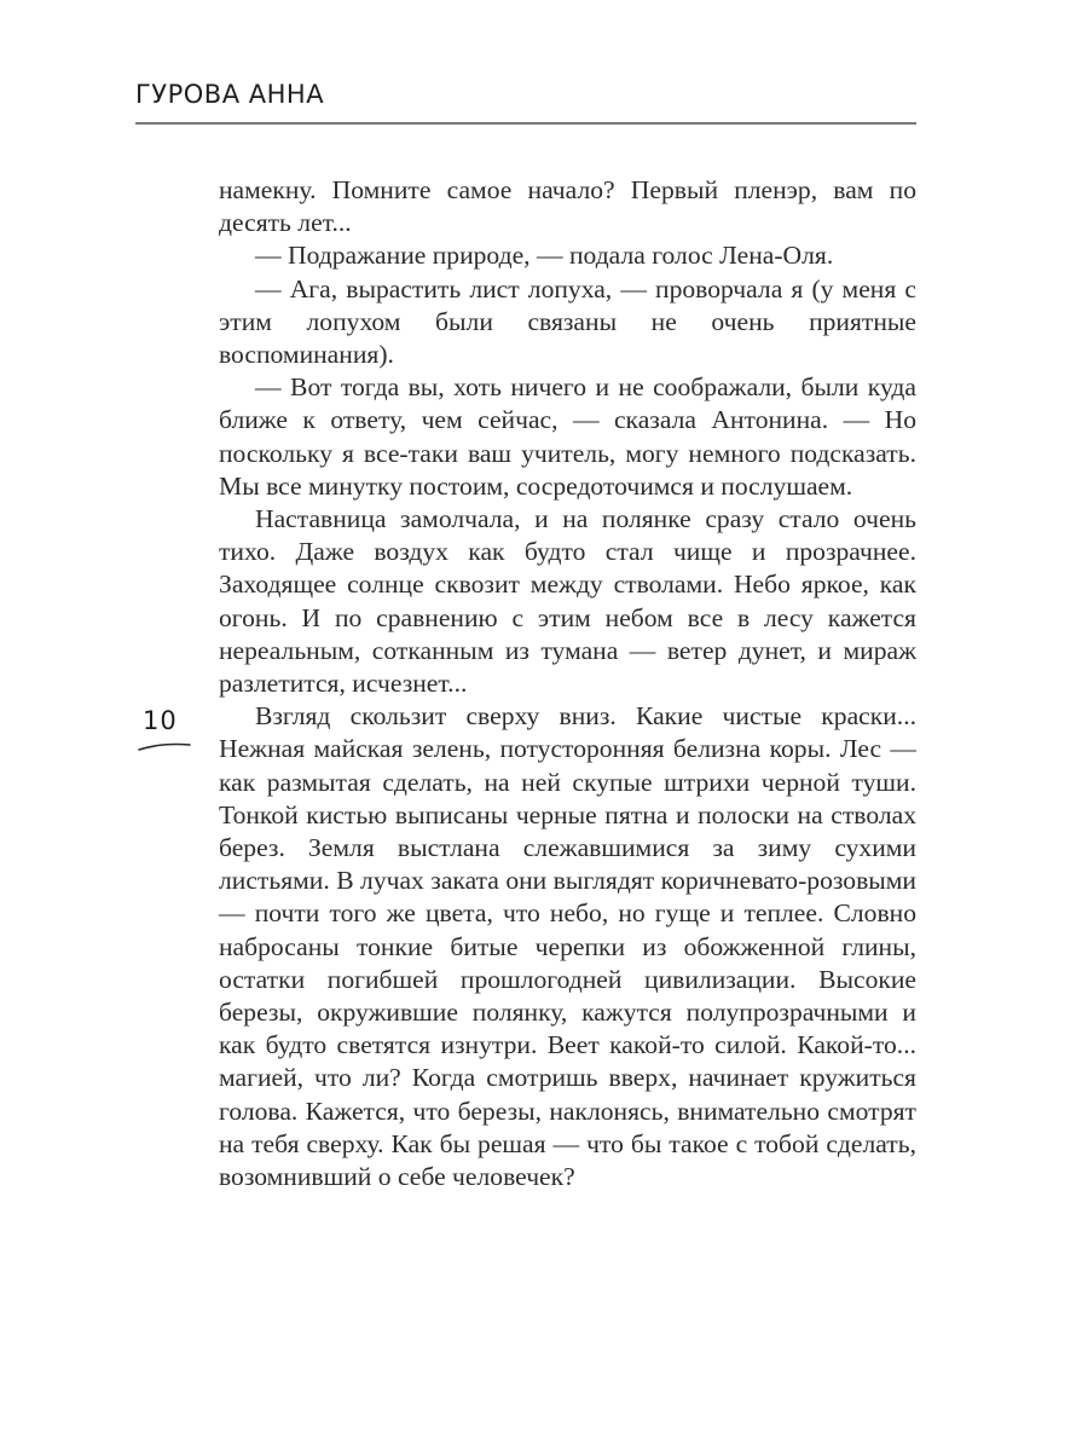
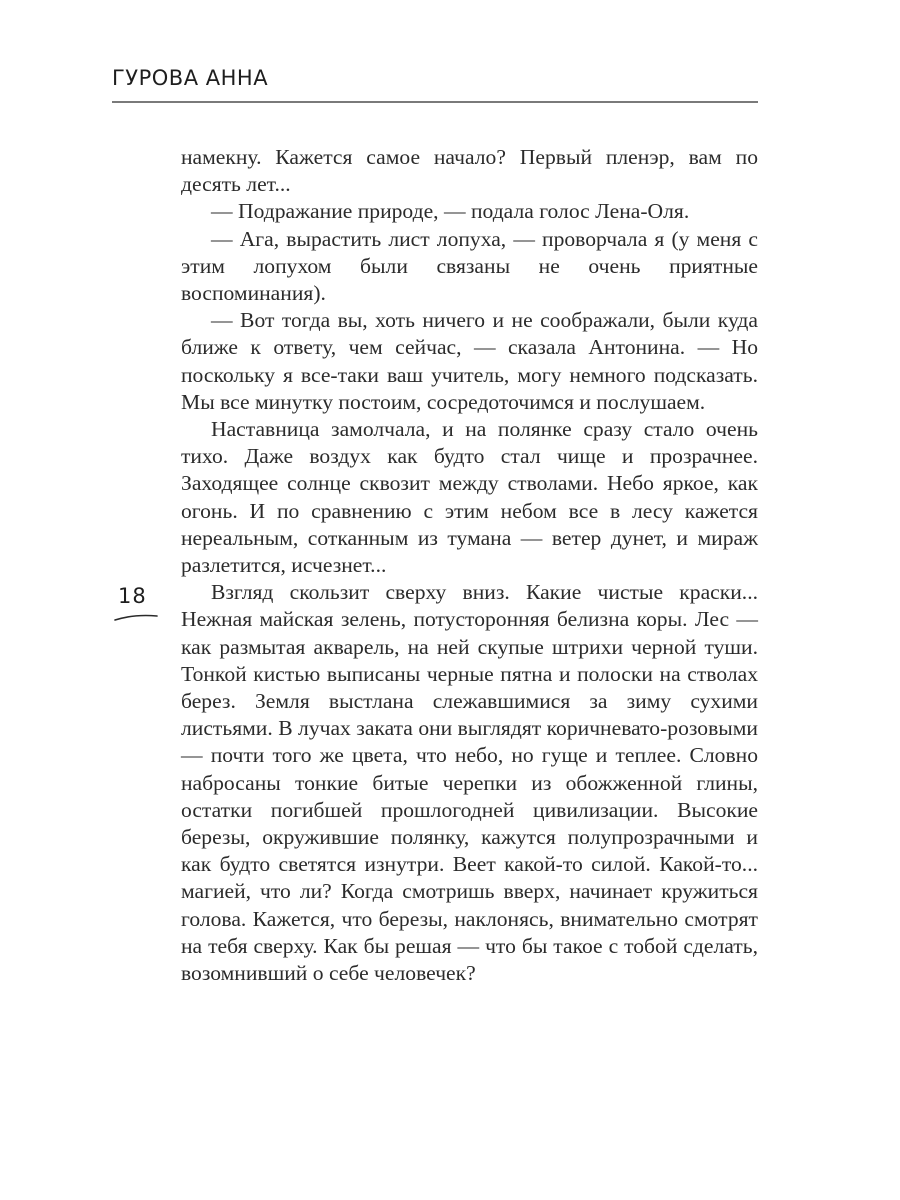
  ГУРОВА АННА
- 10
+ 18
- намекну. Помните самое начало? Первый пленэр, вам по десять лет...
+ намекну. Кажется самое начало? Первый пленэр, вам по десять лет...
  — Подражание природе, — подала голос Лена-Оля.
  — Ага, вырастить лист лопуха, — проворчала я (у меня с этим лопухом были связаны не очень приятные воспоминания).
  — Вот тогда вы, хоть ничего и не соображали, были куда ближе к ответу, чем сейчас, — сказала Антонина. — Но поскольку я все-таки ваш учитель, могу немного подсказать. Мы все минутку постоим, сосредоточимся и послушаем.
  Наставница замолчала, и на полянке сразу стало очень тихо. Даже воздух как будто стал чище и прозрачнее. Заходящее солнце сквозит между стволами. Небо яркое, как огонь. И по сравнению с этим небом все в лесу кажется нереальным, сотканным из тумана — ветер дунет, и мираж разлетится, исчезнет...
- Взгляд скользит сверху вниз. Какие чистые краски... Нежная майская зелень, потусторонняя белизна коры. Лес — как размытая сделать, на ней скупые штрихи черной туши. Тонкой кистью выписаны черные пятна и полоски на стволах берез. Земля выстлана слежавшимися за зиму сухими листьями. В лучах заката они выглядят коричневато-розовыми — почти того же цвета, что небо, но гуще и теплее. Словно набросаны тонкие битые черепки из обожженной глины, остатки погибшей прошлогодней цивилизации. Высокие березы, окружившие полянку, кажутся полупрозрачными и как будто светятся изнутри. Веет какой-то силой. Какой-то... магией, что ли? Когда смотришь вверх, начинает кружиться голова. Кажется, что березы, наклонясь, внимательно смотрят на тебя сверху. Как бы решая — что бы такое с тобой сделать, возомнивший о себе человечек?
+ Взгляд скользит сверху вниз. Какие чистые краски... Нежная майская зелень, потусторонняя белизна коры. Лес — как размытая акварель, на ней скупые штрихи черной туши. Тонкой кистью выписаны черные пятна и полоски на стволах берез. Земля выстлана слежавшимися за зиму сухими листьями. В лучах заката они выглядят коричневато-розовыми — почти того же цвета, что небо, но гуще и теплее. Словно набросаны тонкие битые черепки из обожженной глины, остатки погибшей прошлогодней цивилизации. Высокие березы, окружившие полянку, кажутся полупрозрачными и как будто светятся изнутри. Веет какой-то силой. Какой-то... магией, что ли? Когда смотришь вверх, начинает кружиться голова. Кажется, что березы, наклонясь, внимательно смотрят на тебя сверху. Как бы решая — что бы такое с тобой сделать, возомнивший о себе человечек?
